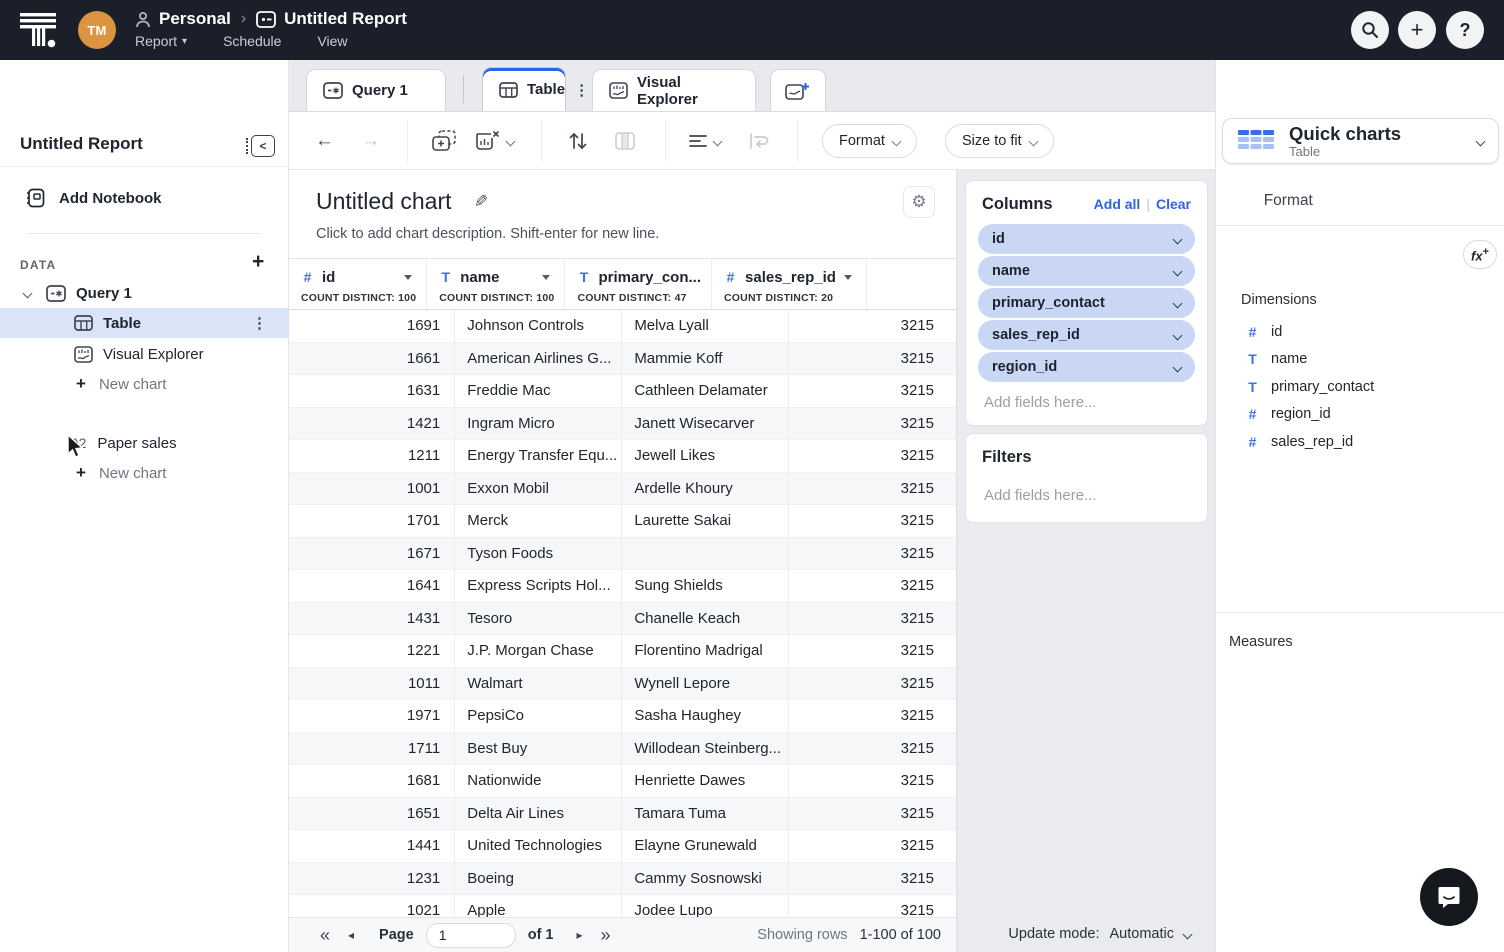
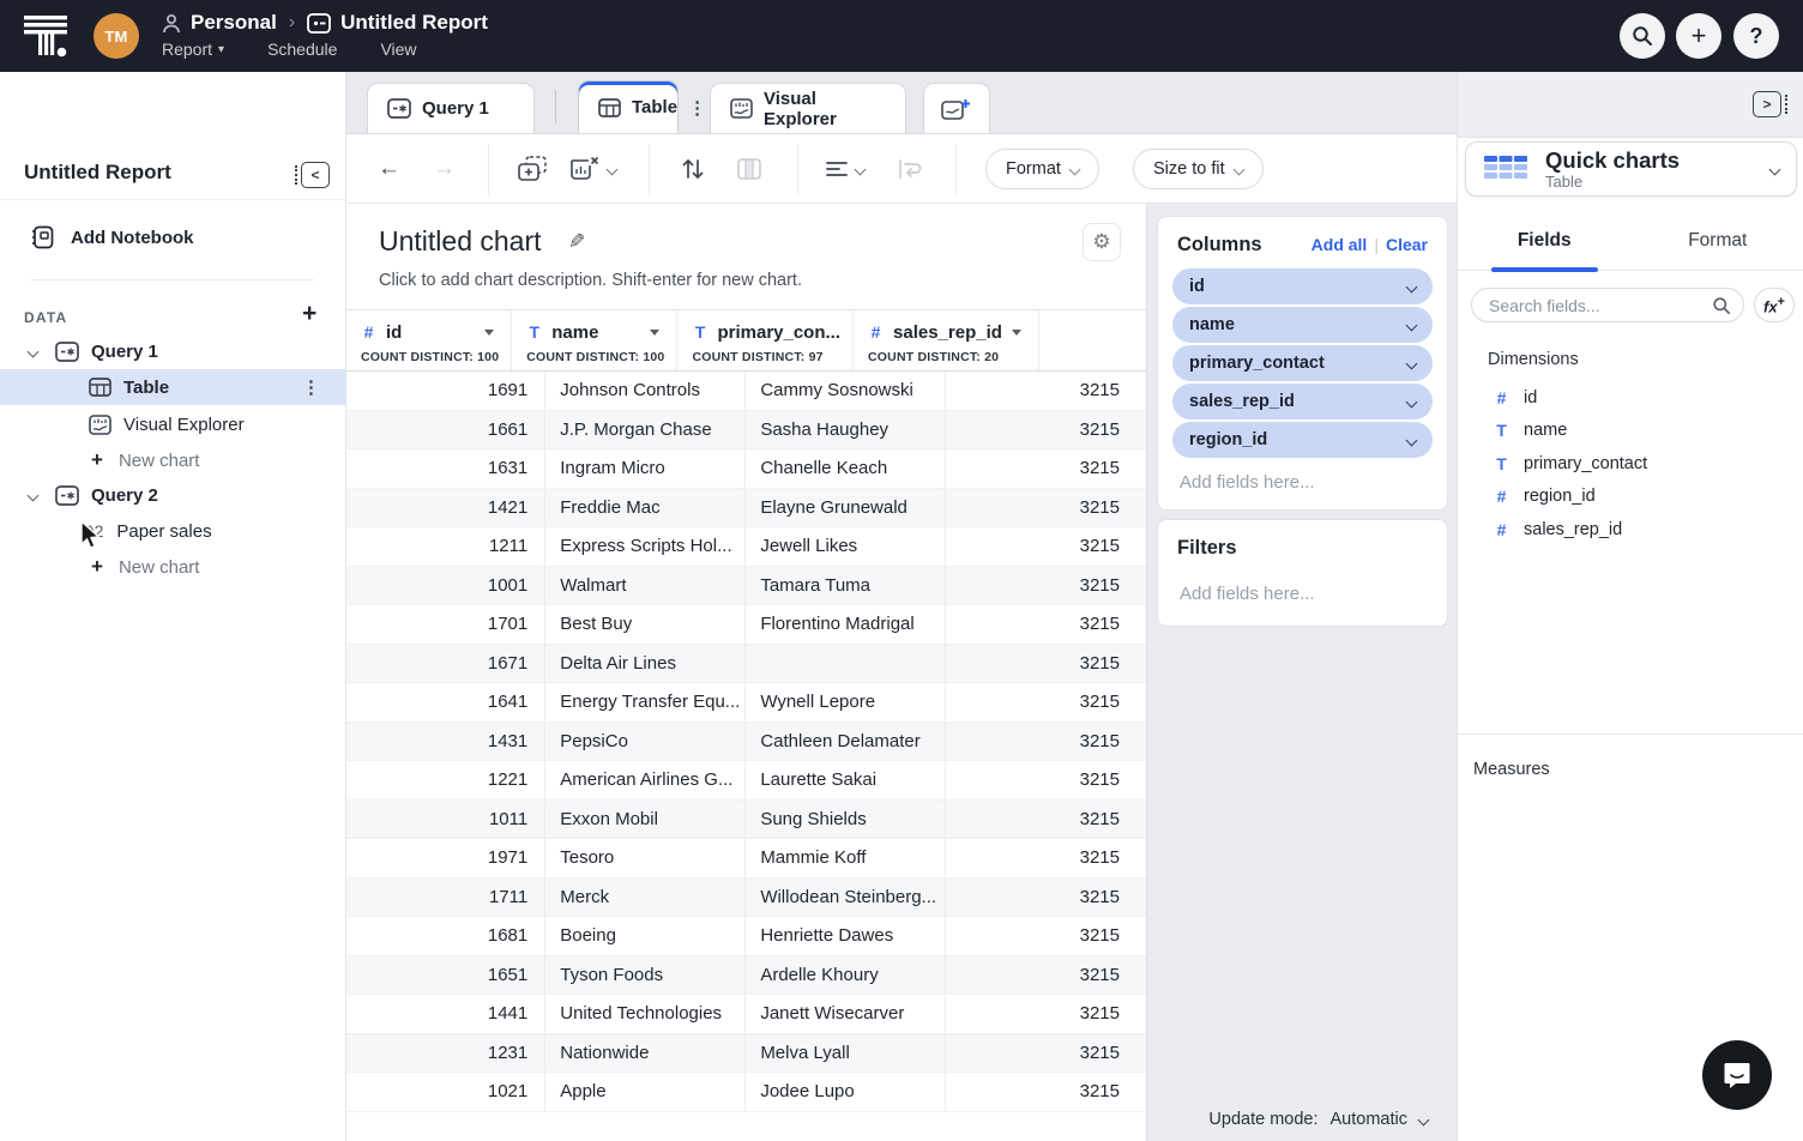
  TM
  Personal
  ›
  Untitled Report
  Report
  ▾
  Schedule
  View
  +
  ?
  Untitled Report
  <
  Add Notebook
  DATA
  +
  Query 1
  Table
  ⋮
  Visual Explorer
  +
  New chart
+ Query 2
  Paper sales
  +
  New chart
  Query 1
  Table
  ⋮
  Visual Explorer
  ←
  →
  Format
  Size to fit
  Untitled chart
- Click to add chart description. Shift-enter for new line.
+ Click to add chart description. Shift-enter for new chart.
  ⚙
  #
  id
  COUNT DISTINCT: 100
  T
  name
  COUNT DISTINCT: 100
  T
  primary_con...
- COUNT DISTINCT: 47
+ COUNT DISTINCT: 97
  #
  sales_rep_id
  COUNT DISTINCT: 20
  1691
  Johnson Controls
- Melva Lyall
+ Cammy Sosnowski
  3215
  1661
- American Airlines G...
+ J.P. Morgan Chase
- Mammie Koff
+ Sasha Haughey
  3215
  1631
- Freddie Mac
+ Ingram Micro
- Cathleen Delamater
+ Chanelle Keach
  3215
  1421
- Ingram Micro
+ Freddie Mac
- Janett Wisecarver
+ Elayne Grunewald
  3215
  1211
- Energy Transfer Equ...
+ Express Scripts Hol...
  Jewell Likes
  3215
  1001
- Exxon Mobil
+ Walmart
- Ardelle Khoury
+ Tamara Tuma
  3215
  1701
- Merck
+ Best Buy
- Laurette Sakai
+ Florentino Madrigal
  3215
  1671
- Tyson Foods
+ Delta Air Lines
  3215
  1641
- Express Scripts Hol...
+ Energy Transfer Equ...
- Sung Shields
+ Wynell Lepore
  3215
  1431
- Tesoro
+ PepsiCo
- Chanelle Keach
+ Cathleen Delamater
  3215
  1221
- J.P. Morgan Chase
+ American Airlines G...
- Florentino Madrigal
+ Laurette Sakai
  3215
  1011
- Walmart
+ Exxon Mobil
- Wynell Lepore
+ Sung Shields
  3215
  1971
- PepsiCo
+ Tesoro
- Sasha Haughey
+ Mammie Koff
  3215
  1711
- Best Buy
+ Merck
  Willodean Steinberg...
  3215
  1681
- Nationwide
+ Boeing
  Henriette Dawes
  3215
  1651
- Delta Air Lines
+ Tyson Foods
- Tamara Tuma
+ Ardelle Khoury
  3215
  1441
  United Technologies
- Elayne Grunewald
+ Janett Wisecarver
  3215
  1231
- Boeing
+ Nationwide
- Cammy Sosnowski
+ Melva Lyall
  3215
  1021
  Apple
  Jodee Lupo
  3215
- «
- ◂
- Page
- 1
- of 1
- ▸
- »
- Showing rows
- 1-100 of 100
  Columns
  Add all
  |
  Clear
  id
  name
  primary_contact
  sales_rep_id
  region_id
  Add fields here...
  Filters
  Add fields here...
  Update mode:
  Automatic
+ >
  Quick charts
  Table
+ Fields
  Format
+ Search fields...
  fx+
  Dimensions
  #
  id
  T
  name
  T
  primary_contact
  #
  region_id
  #
  sales_rep_id
  Measures
